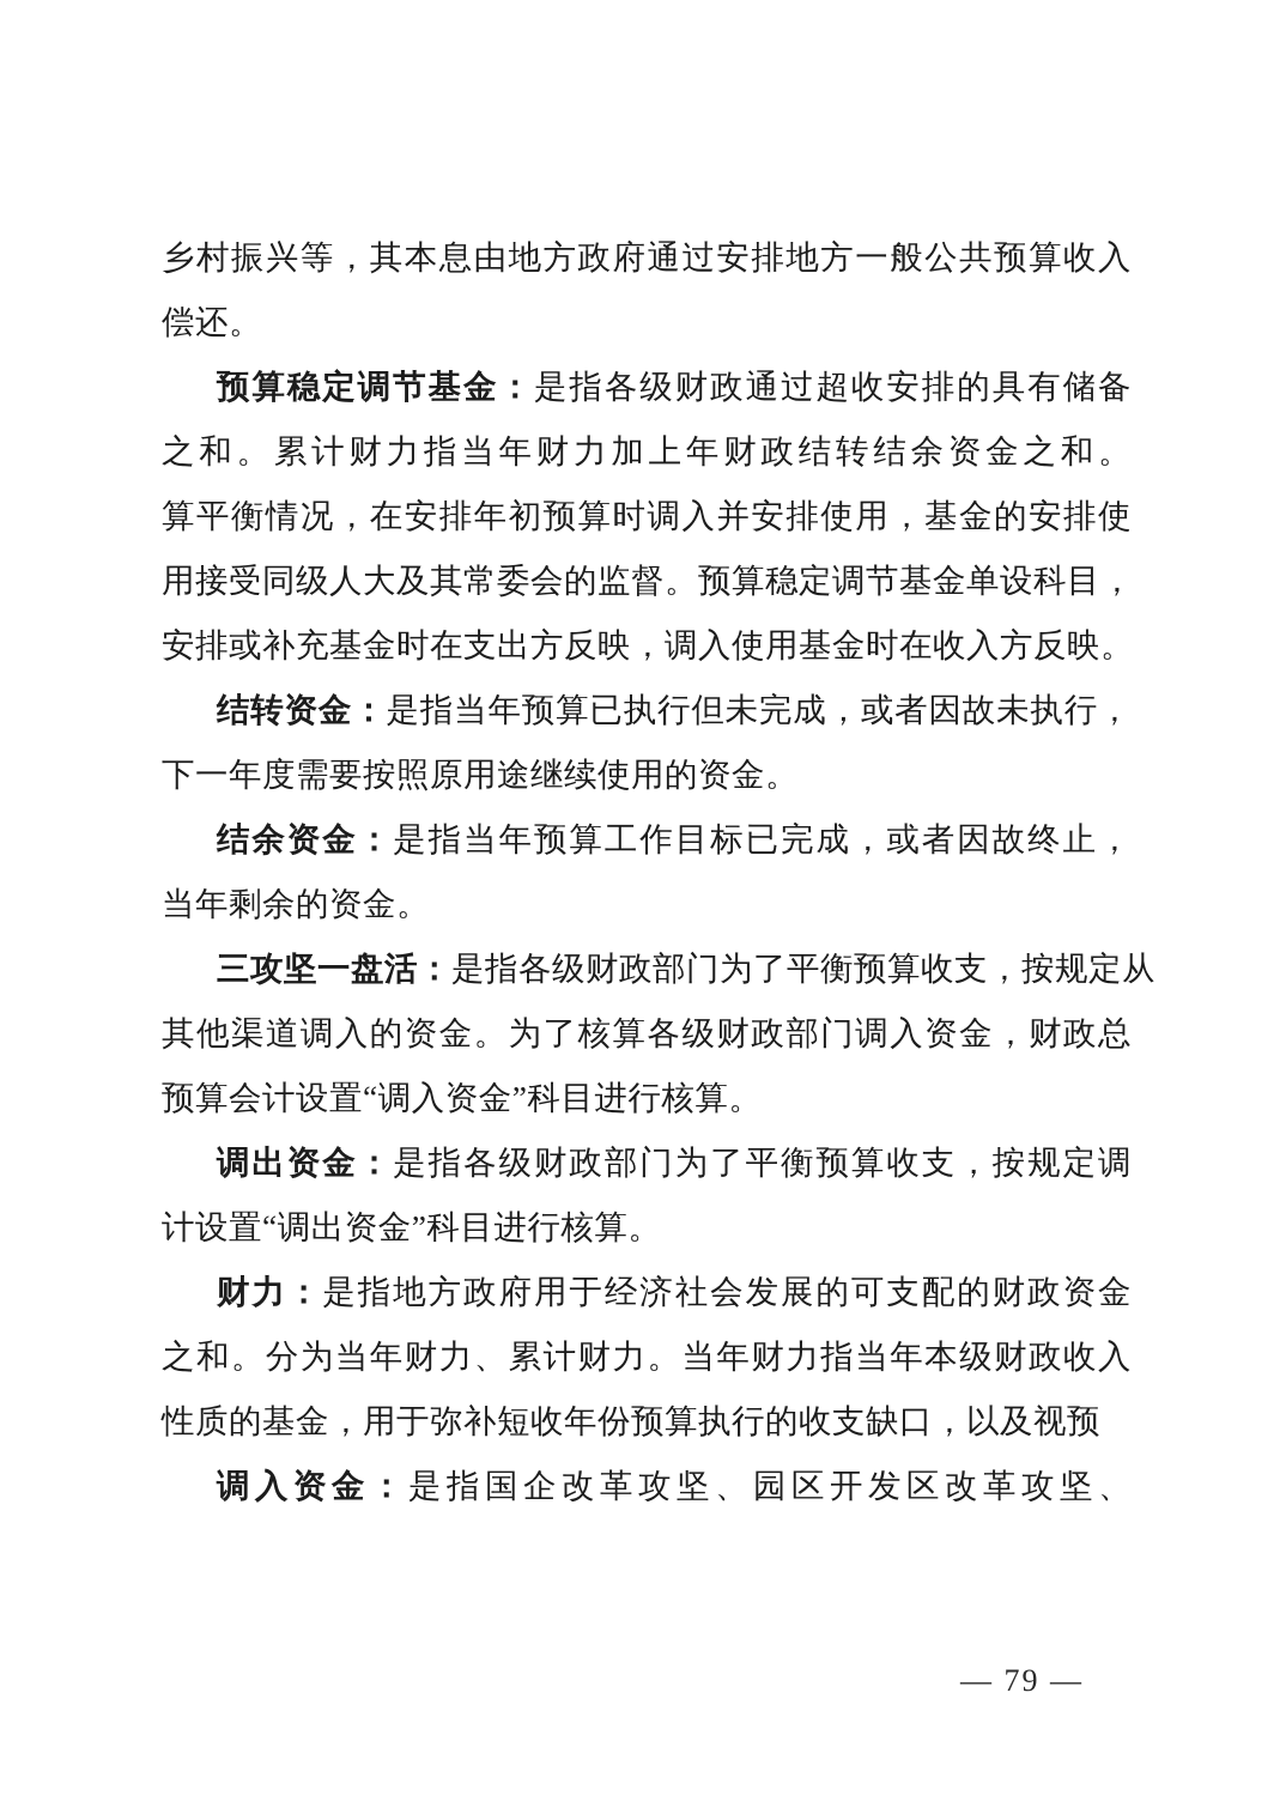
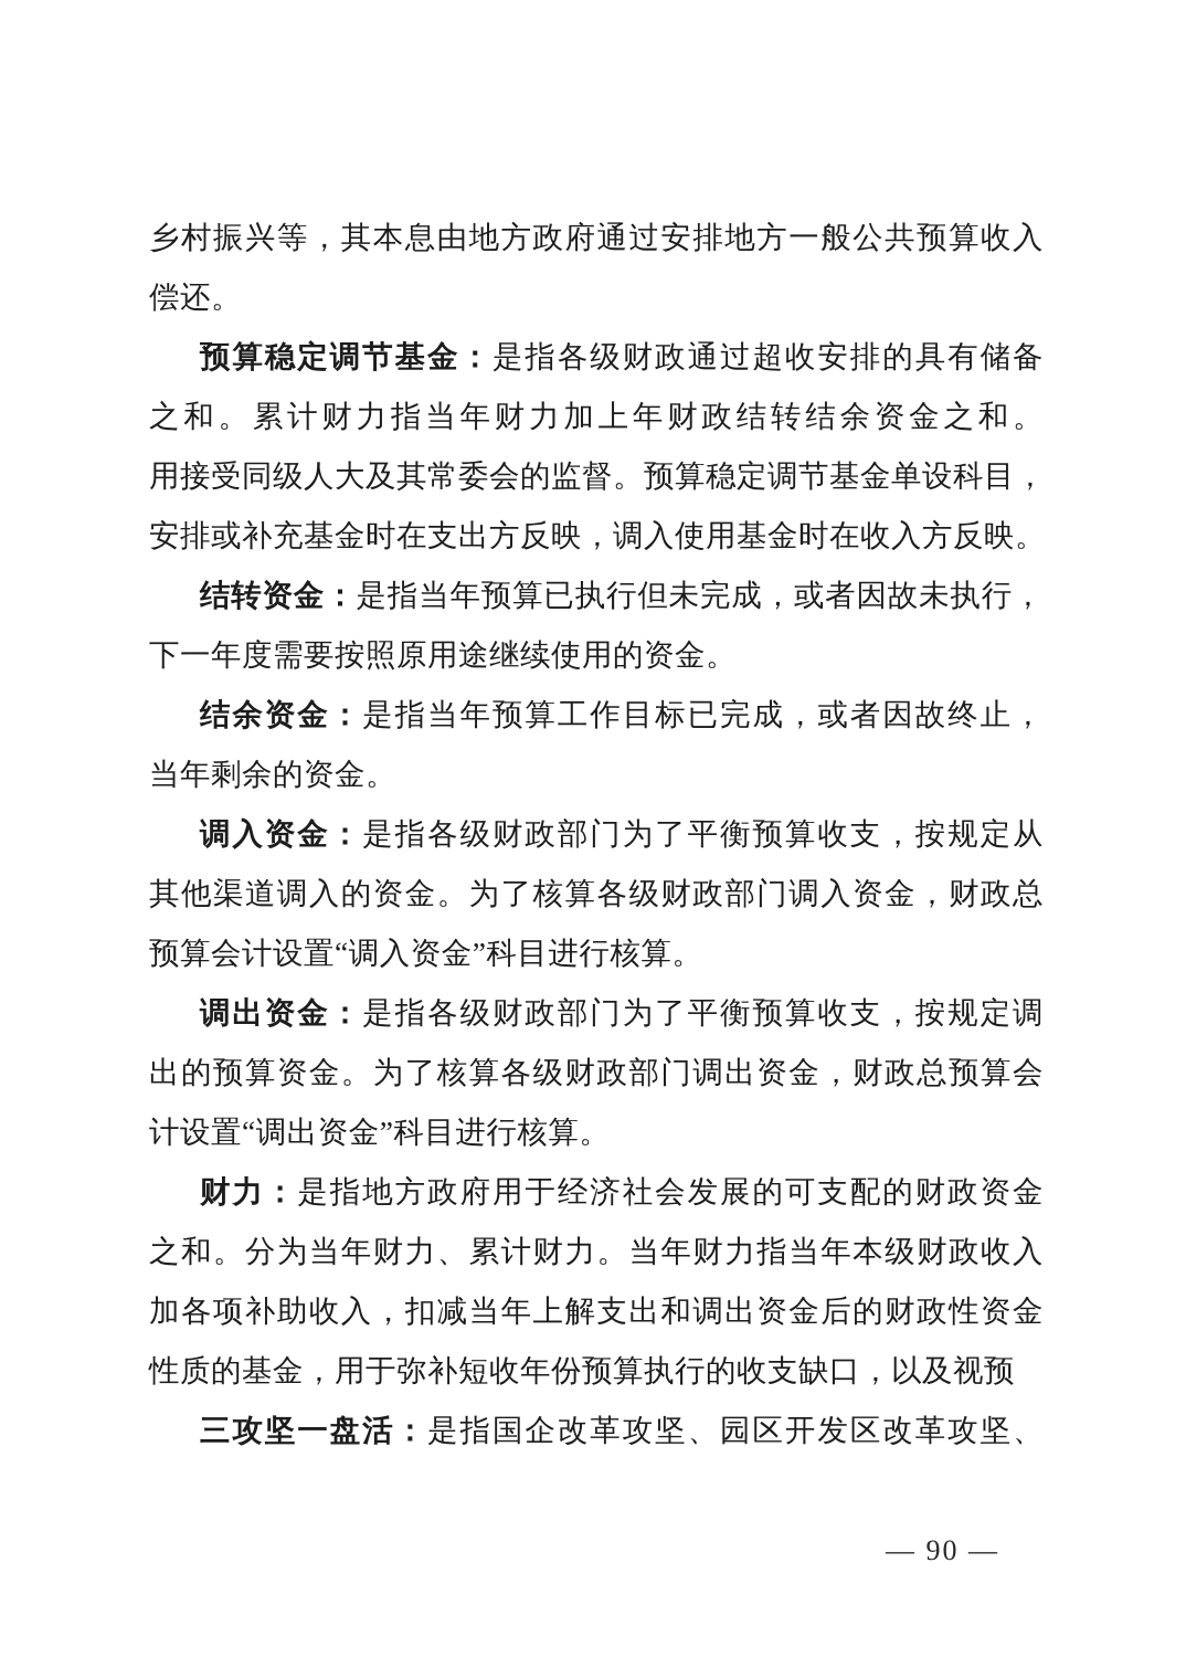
  乡村振兴等，其本息由地方政府通过安排地方一般公共预算收入
  偿还。
  预算稳定调节基金：是指各级财政通过超收安排的具有储备
  之和。累计财力指当年财力加上年财政结转结余资金之和。
- 算平衡情况，在安排年初预算时调入并安排使用，基金的安排使
  用接受同级人大及其常委会的监督。预算稳定调节基金单设科目，
  安排或补充基金时在支出方反映，调入使用基金时在收入方反映。
  结转资金：是指当年预算已执行但未完成，或者因故未执行，
  下一年度需要按照原用途继续使用的资金。
  结余资金：是指当年预算工作目标已完成，或者因故终止，
  当年剩余的资金。
- 三攻坚一盘活：是指各级财政部门为了平衡预算收支，按规定从
+ 调入资金：是指各级财政部门为了平衡预算收支，按规定从
  其他渠道调入的资金。为了核算各级财政部门调入资金，财政总
  预算会计设置“调入资金”科目进行核算。
  调出资金：是指各级财政部门为了平衡预算收支，按规定调
+ 出的预算资金。为了核算各级财政部门调出资金，财政总预算会
  计设置“调出资金”科目进行核算。
  财力：是指地方政府用于经济社会发展的可支配的财政资金
  之和。分为当年财力、累计财力。当年财力指当年本级财政收入
+ 加各项补助收入，扣减当年上解支出和调出资金后的财政性资金
  性质的基金，用于弥补短收年份预算执行的收支缺口，以及视预
- 调入资金：是指国企改革攻坚、园区开发区改革攻坚、
+ 三攻坚一盘活：是指国企改革攻坚、园区开发区改革攻坚、
- — 79 —
+ — 90 —
